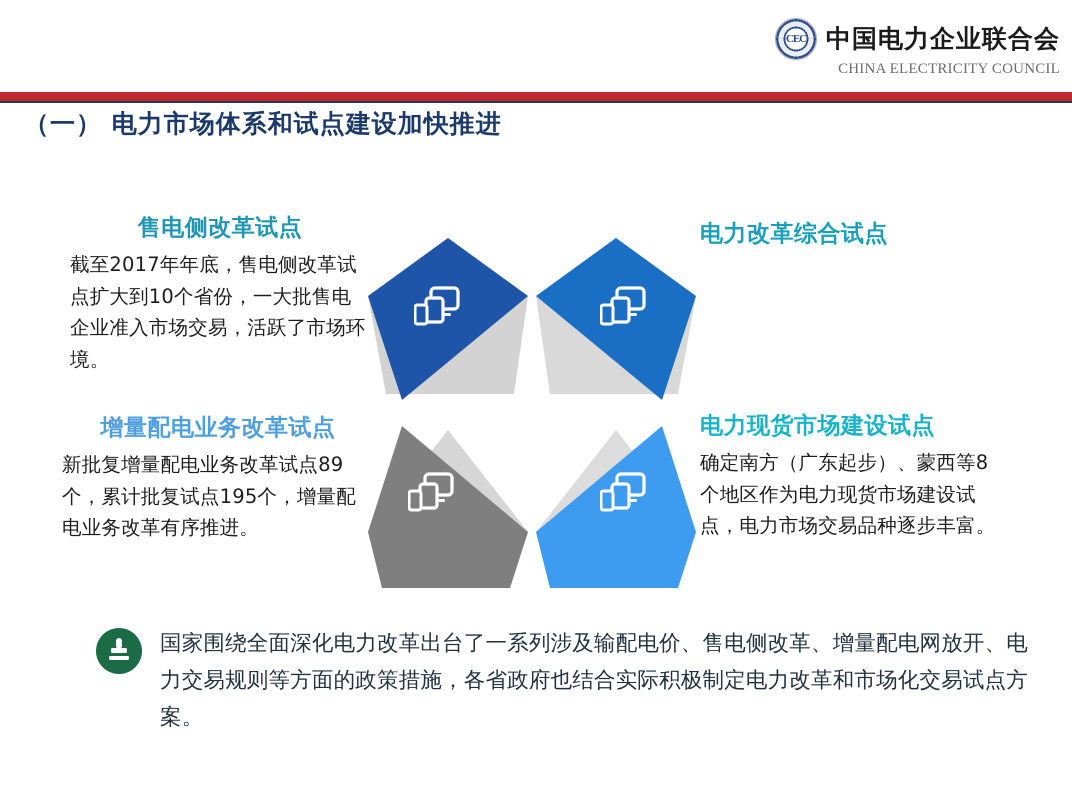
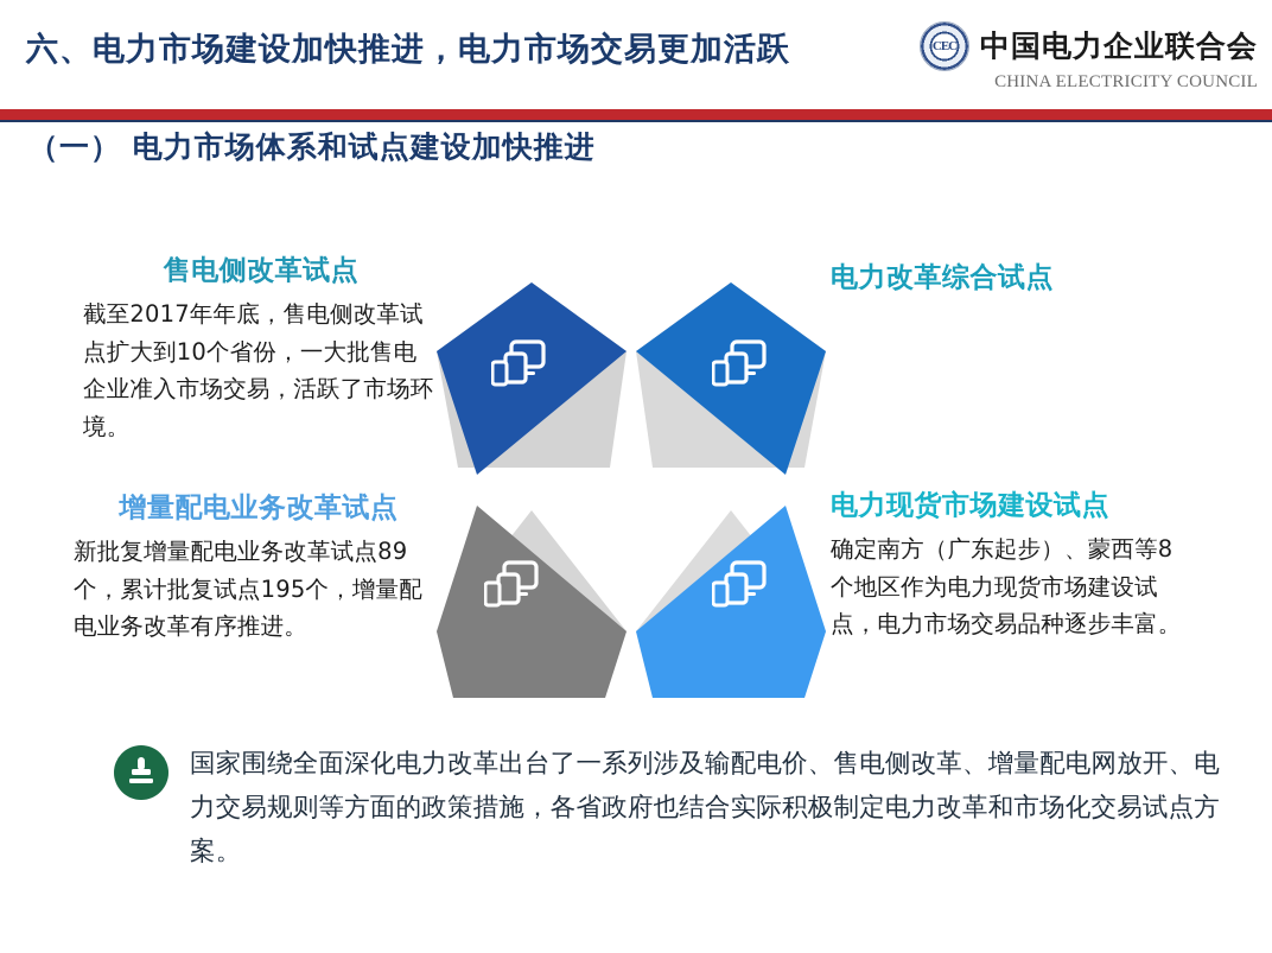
+ 六、电力市场建设加快推进，电力市场交易更加活跃
  中国电力企业联合会
  CHINA ELECTRICITY COUNCIL
  （一） 电力市场体系和试点建设加快推进
  售电侧改革试点
  截至2017年年底，售电侧改革试点扩大到10个省份，一大批售电企业准入市场交易，活跃了市场环境。
  增量配电业务改革试点
  新批复增量配电业务改革试点89个，累计批复试点195个，增量配电业务改革有序推进。
  电力改革综合试点
  电力现货市场建设试点
  确定南方（广东起步）、蒙西等8个地区作为电力现货市场建设试点，电力市场交易品种逐步丰富。
  国家围绕全面深化电力改革出台了一系列涉及输配电价、售电侧改革、增量配电网放开、电力交易规则等方面的政策措施，各省政府也结合实际积极制定电力改革和市场化交易试点方案。
